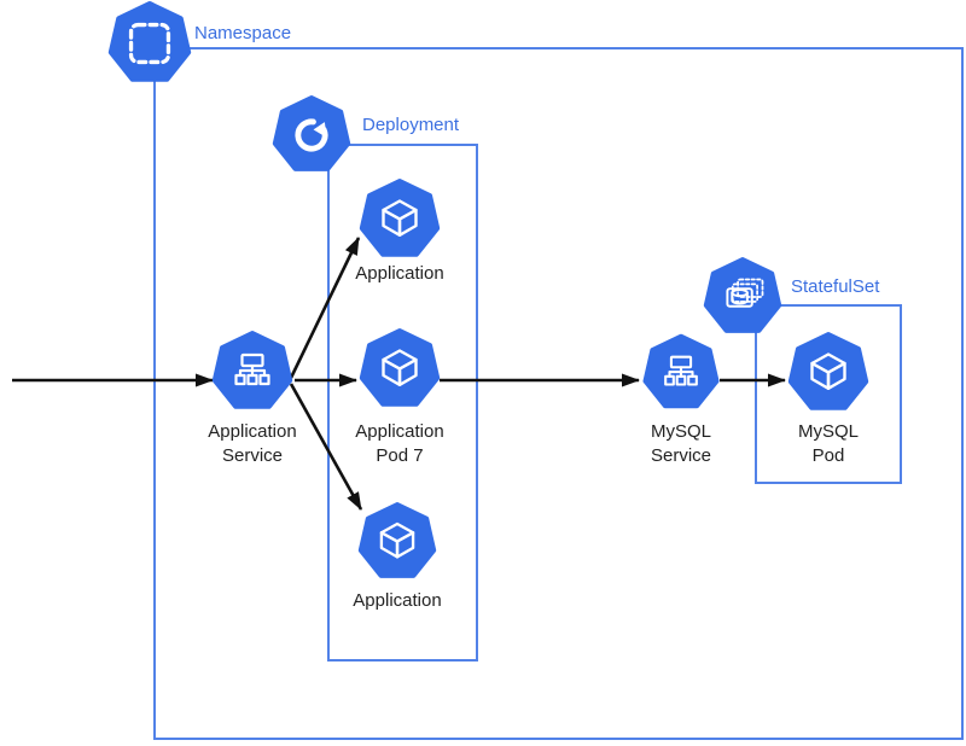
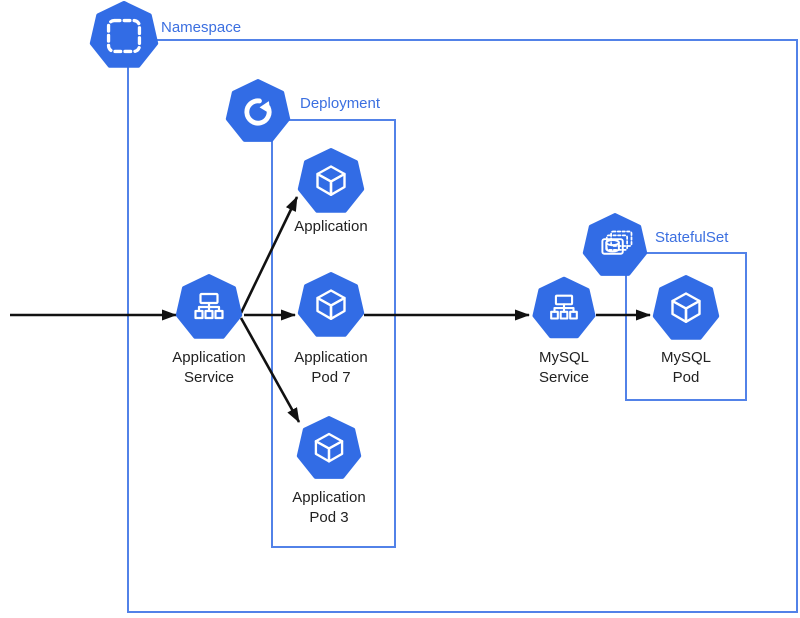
  Namespace
  Deployment
  StatefulSet
  Application
  Application
  Service
  Application
  Pod 7
  Application
+ Pod 3
  MySQL
  Service
  MySQL
  Pod
